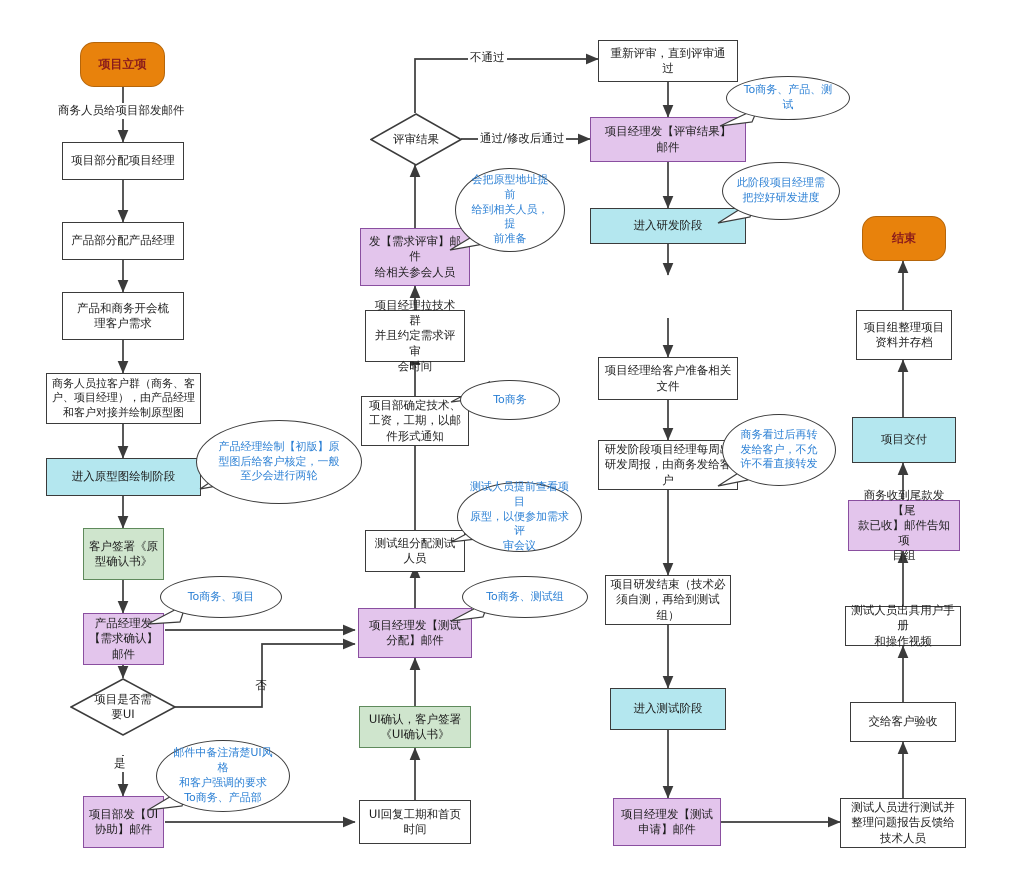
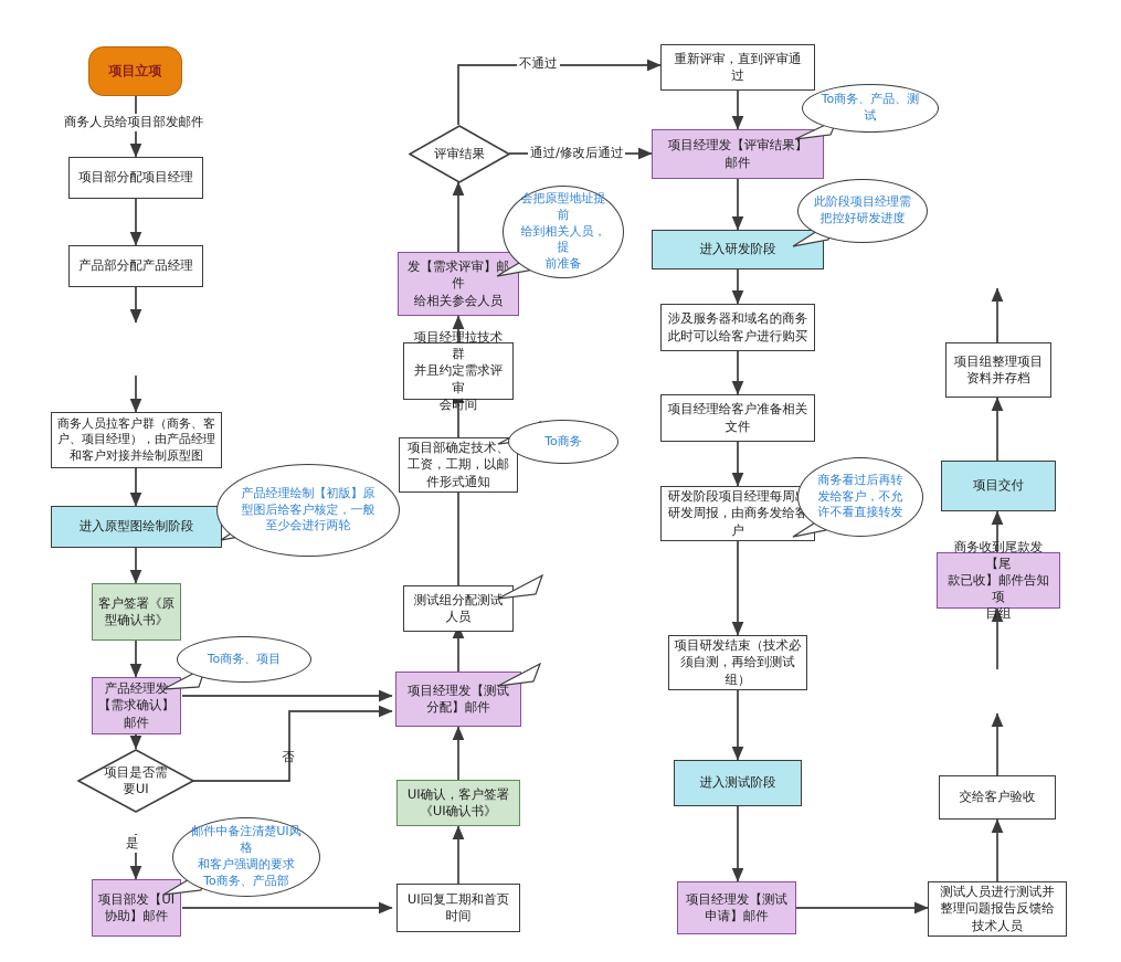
  项目立项
  商务人员给项目部发邮件
  项目部分配项目经理
  产品部分配产品经理
- 产品和商务开会梳
- 理客户需求
  商务人员拉客户群（商务、客
  户、项目经理），由产品经理
  和客户对接并绘制原型图
  进入原型图绘制阶段
  客户签署《原
  型确认书》
  产品经理发
  【需求确认】
  邮件
  项目是否需
  要UI
  是
  项目部发【UI
  协助】邮件
  产品经理绘制【初版】原
  型图后给客户核定，一般
  至少会进行两轮
  To商务、项目
  邮件中备注清楚UI风格
  和客户强调的要求
  To商务、产品部
  不通过
  评审结果
  通过/修改后通过
  发【需求评审】邮件
  给相关参会人员
  项目经理拉技术群
  并且约定需求评审
  会时间
  项目部确定技术、
  工资，工期，以邮
  件形式通知
  测试组分配测试
  人员
  项目经理发【测试
  分配】邮件
  UI确认，客户签署
  《UI确认书》
  UI回复工期和首页
  时间
  会把原型地址提前
  给到相关人员，提
  前准备
  To商务
- 测试人员提前查看项目
- 原型，以便参加需求评
- 审会议
- To商务、测试组
  重新评审，直到评审通
  过
  项目经理发【评审结果】
  邮件
  进入研发阶段
+ 涉及服务器和域名的商务
+ 此时可以给客户进行购买
  项目经理给客户准备相关
  文件
  研发阶段项目经理每周
  研发周报，由商务发给客
  户
  项目研发结束（技术必
  须自测，再给到测试
  组）
  进入测试阶段
  项目经理发【测试
  申请】邮件
  To商务、产品、测试
  此阶段项目经理需
  把控好研发进度
  商务看过后再转
  发给客户，不允
  许不看直接转发
- 结束
  项目组整理项目
  资料并存档
  项目交付
  商务收到尾款发【尾
  款已收】邮件告知项
  目组
- 测试人员出具用户手册
- 和操作视频
  交给客户验收
  测试人员进行测试并
  整理问题报告反馈给
  技术人员
